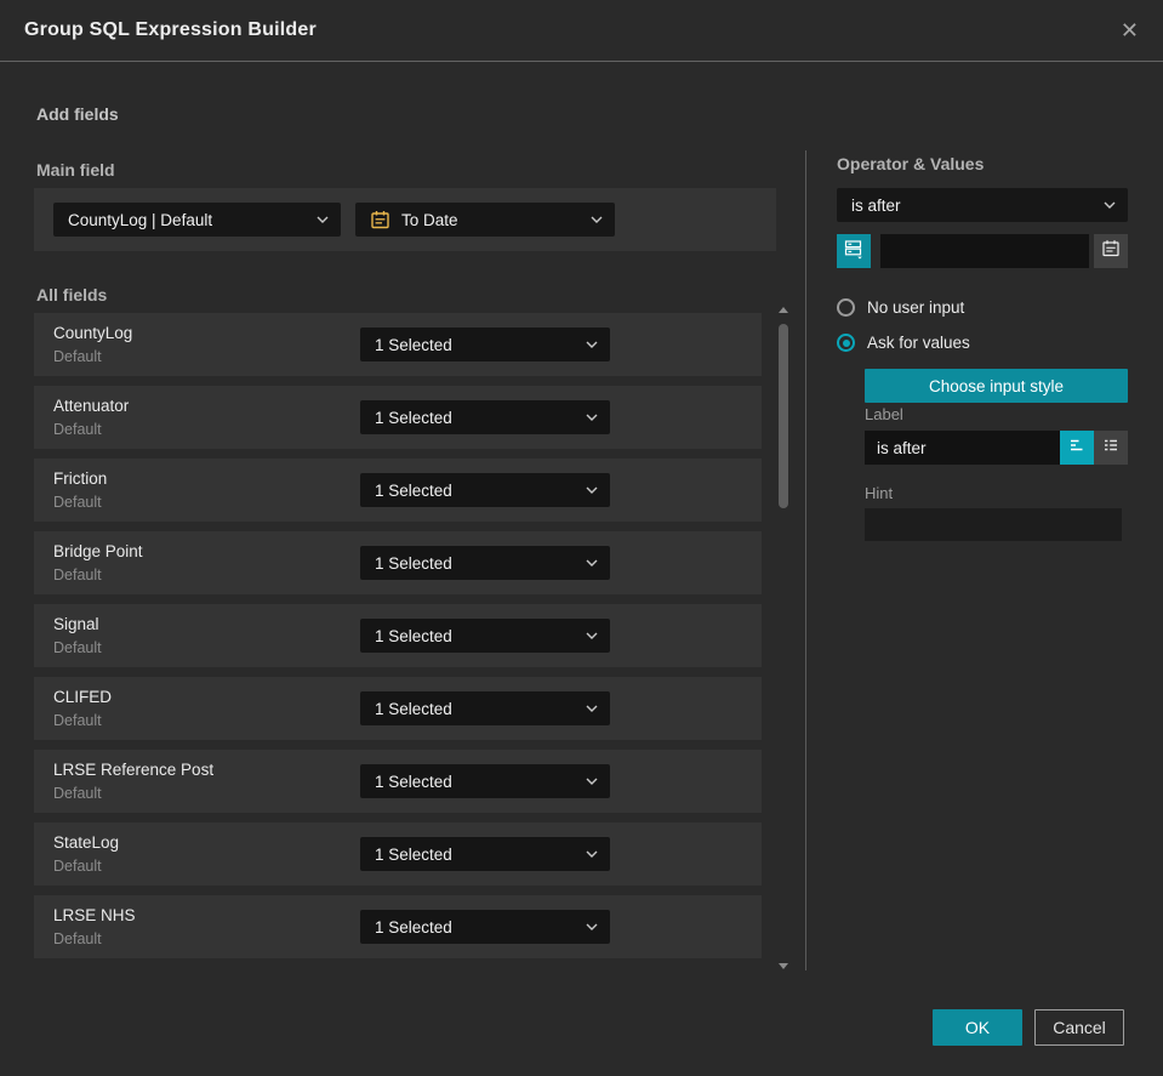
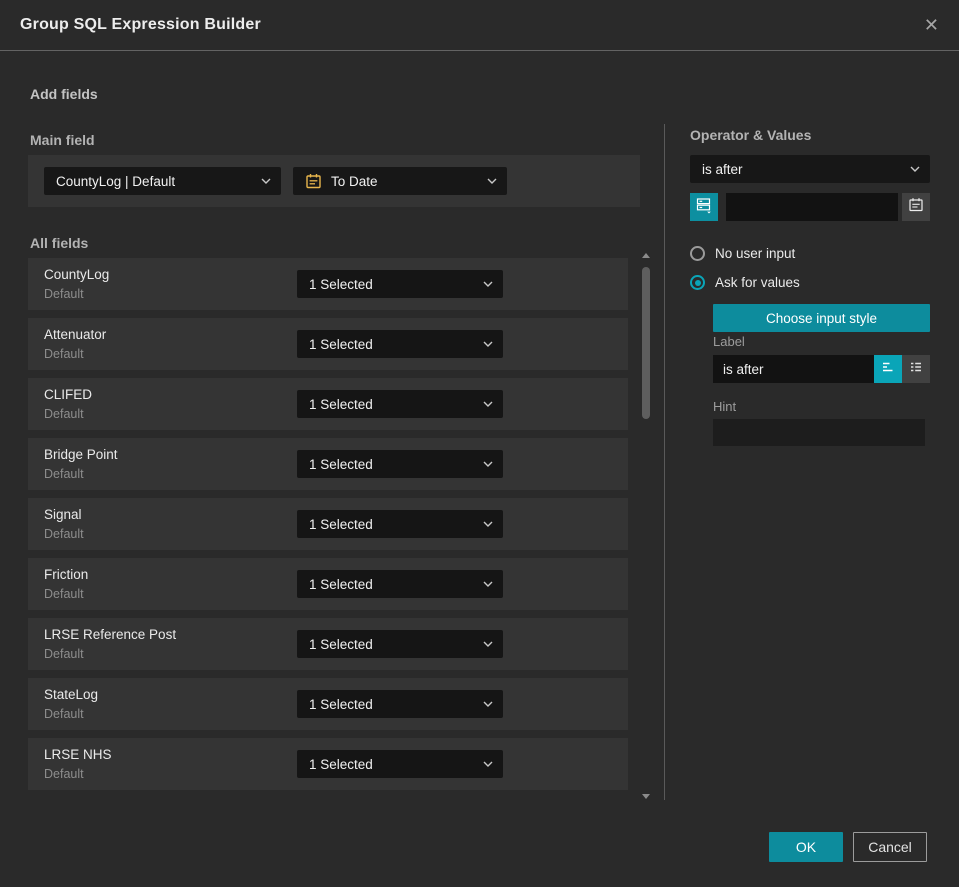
  Group SQL Expression Builder
  ✕
  Add fields
  Main field
  All fields
  Operator & Values
  CountyLog | Default
  To Date
  CountyLog
  Default
  1 Selected
  Attenuator
  Default
  1 Selected
- Friction
+ CLIFED
  Default
  1 Selected
  Bridge Point
  Default
  1 Selected
  Signal
  Default
  1 Selected
- CLIFED
+ Friction
  Default
  1 Selected
  LRSE Reference Post
  Default
  1 Selected
  StateLog
  Default
  1 Selected
  LRSE NHS
  Default
  1 Selected
  is after
  No user input
  Ask for values
  Choose input style
  Label
  is after
  Hint
  OK
  Cancel
